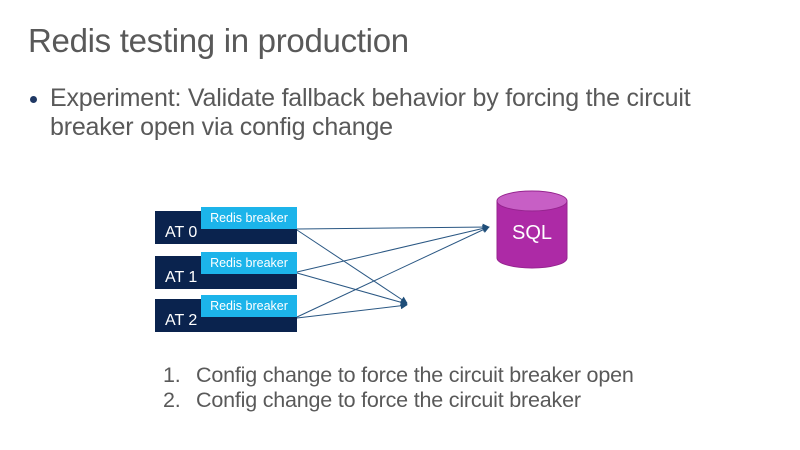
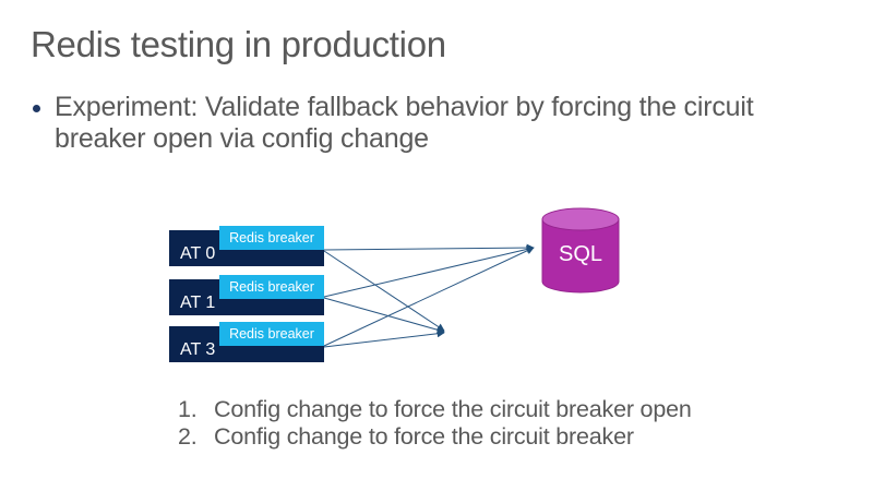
  Redis testing in production
  Experiment: Validate fallback behavior by forcing the circuit breaker open via config change
  AT 0
  Redis breaker
  AT 1
  Redis breaker
- AT 2
+ AT 3
  Redis breaker
  SQL
  1.
  Config change to force the circuit breaker open
  2.
  Config change to force the circuit breaker
